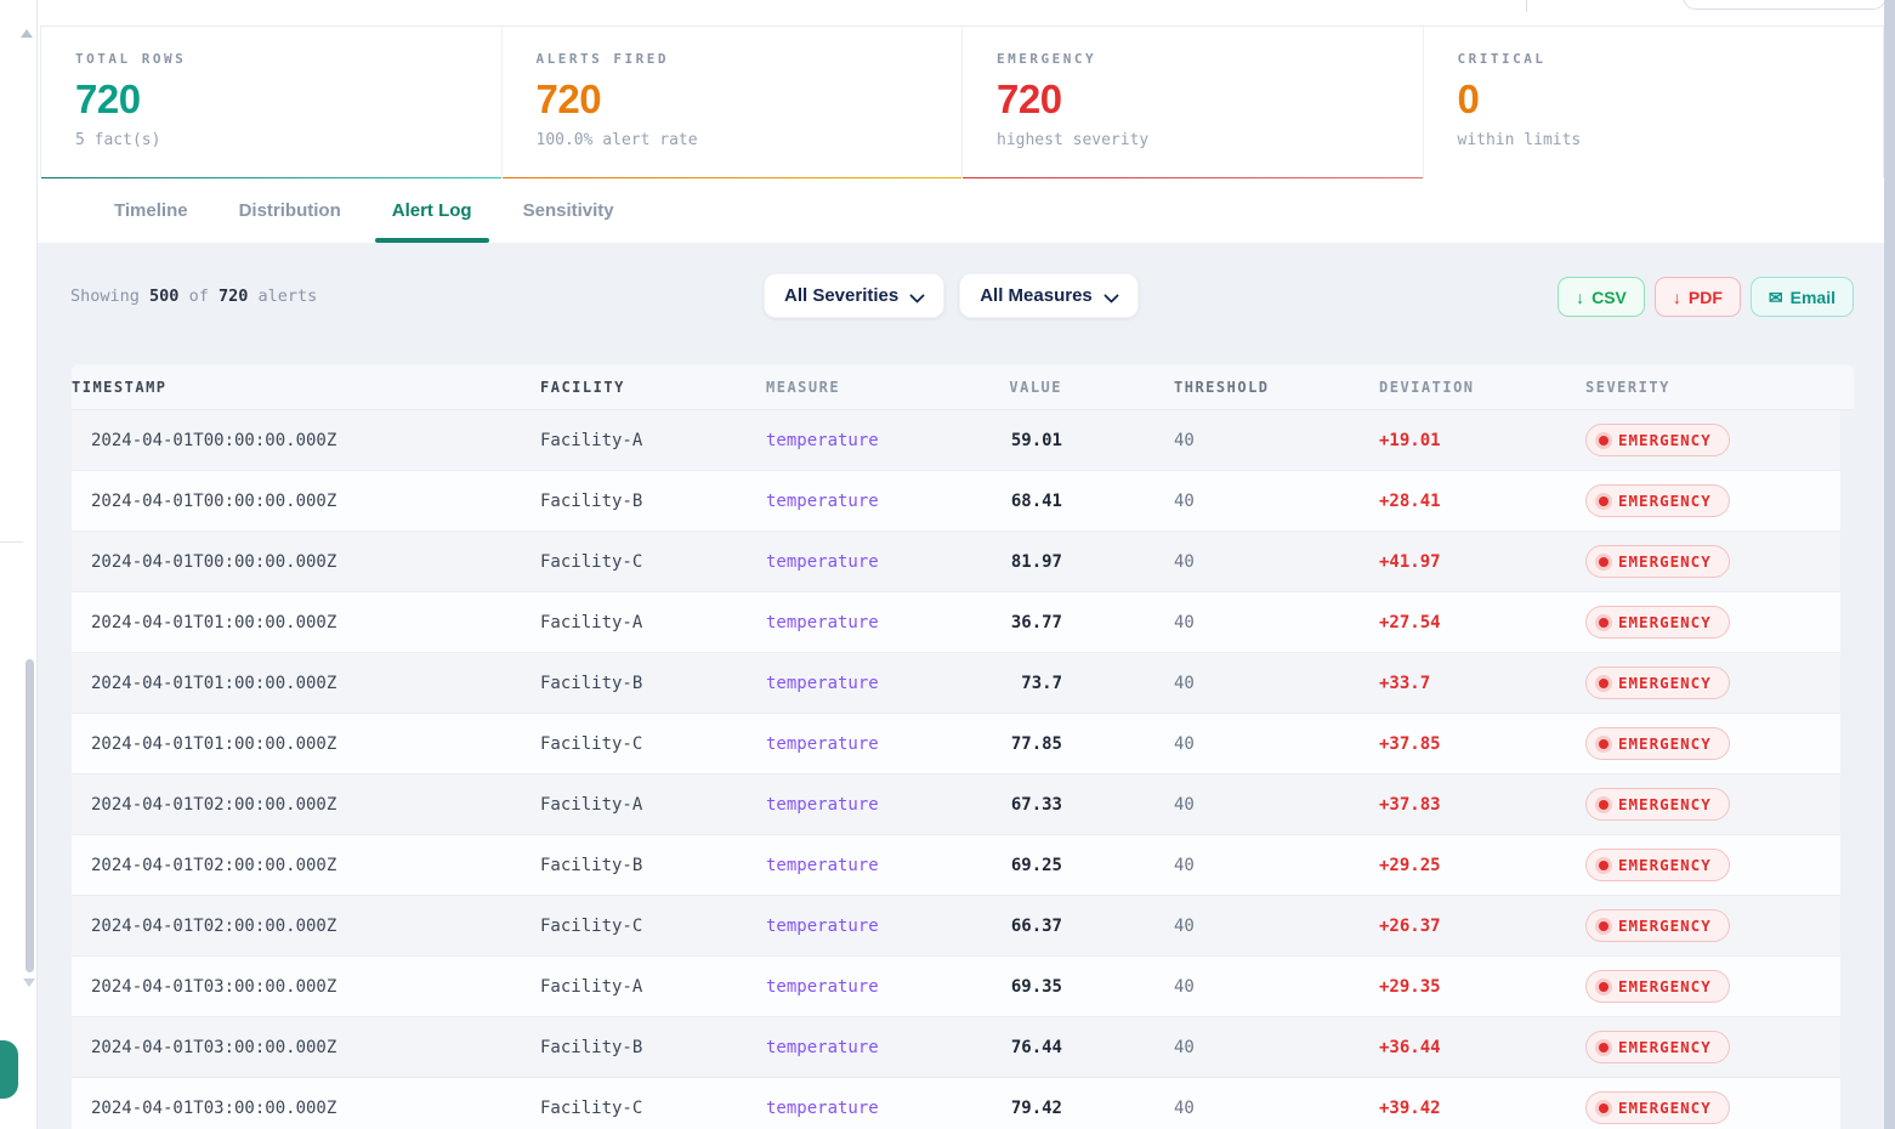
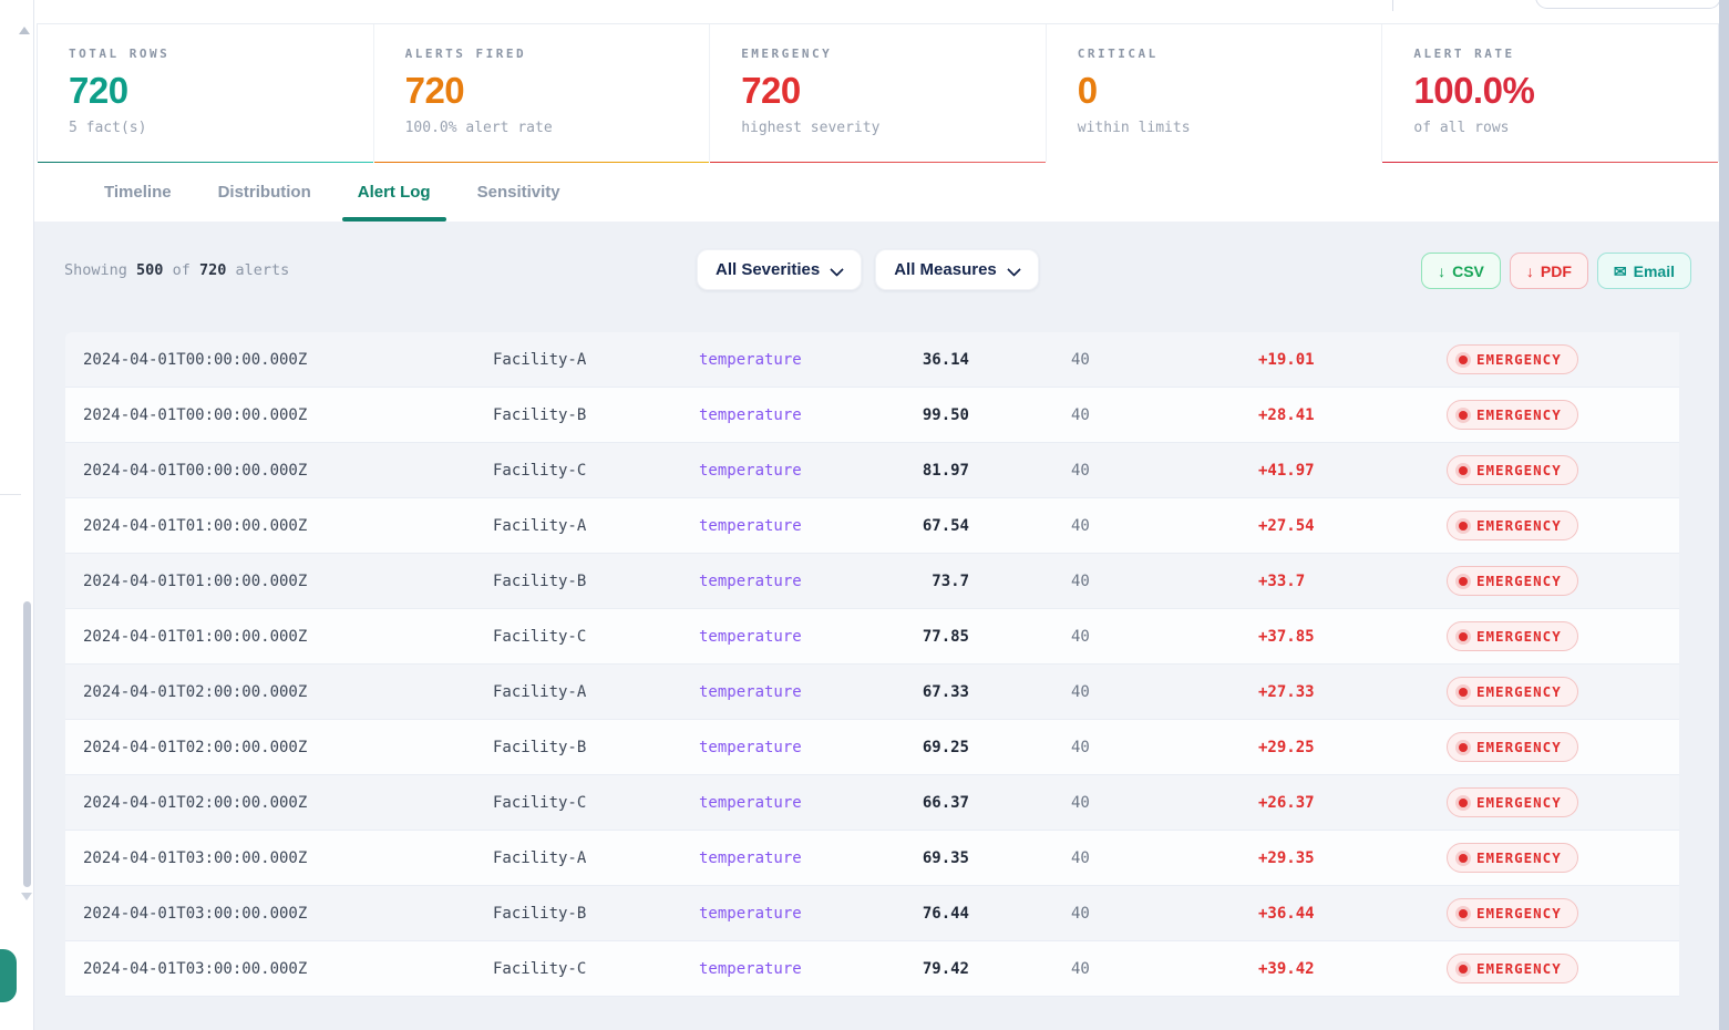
  TOTAL ROWS
  720
  5 fact(s)
  ALERTS FIRED
  720
  100.0% alert rate
  EMERGENCY
  720
  highest severity
  CRITICAL
  0
  within limits
+ ALERT RATE
+ 100.0%
+ of all rows
  Timeline
  Distribution
  Alert Log
  Sensitivity
  Showing 500 of 720 alerts
  All Severities
  All Measures
  ↓
  CSV
  ↓
  PDF
  ✉
  Email
- TIMESTAMP
- FACILITY
- MEASURE
- VALUE
- THRESHOLD
- DEVIATION
- SEVERITY
  2024-04-01T00:00:00.000Z
  Facility-A
  temperature
- 59.01
+ 36.14
  40
  +19.01
  EMERGENCY
  2024-04-01T00:00:00.000Z
  Facility-B
  temperature
- 68.41
+ 99.50
  40
  +28.41
  EMERGENCY
  2024-04-01T00:00:00.000Z
  Facility-C
  temperature
  81.97
  40
  +41.97
  EMERGENCY
  2024-04-01T01:00:00.000Z
  Facility-A
  temperature
- 36.77
+ 67.54
  40
  +27.54
  EMERGENCY
  2024-04-01T01:00:00.000Z
  Facility-B
  temperature
  73.7
  40
  +33.7
  EMERGENCY
  2024-04-01T01:00:00.000Z
  Facility-C
  temperature
  77.85
  40
  +37.85
  EMERGENCY
  2024-04-01T02:00:00.000Z
  Facility-A
  temperature
  67.33
  40
- +37.83
+ +27.33
  EMERGENCY
  2024-04-01T02:00:00.000Z
  Facility-B
  temperature
  69.25
  40
  +29.25
  EMERGENCY
  2024-04-01T02:00:00.000Z
  Facility-C
  temperature
  66.37
  40
  +26.37
  EMERGENCY
  2024-04-01T03:00:00.000Z
  Facility-A
  temperature
  69.35
  40
  +29.35
  EMERGENCY
  2024-04-01T03:00:00.000Z
  Facility-B
  temperature
  76.44
  40
  +36.44
  EMERGENCY
  2024-04-01T03:00:00.000Z
  Facility-C
  temperature
  79.42
  40
  +39.42
  EMERGENCY
